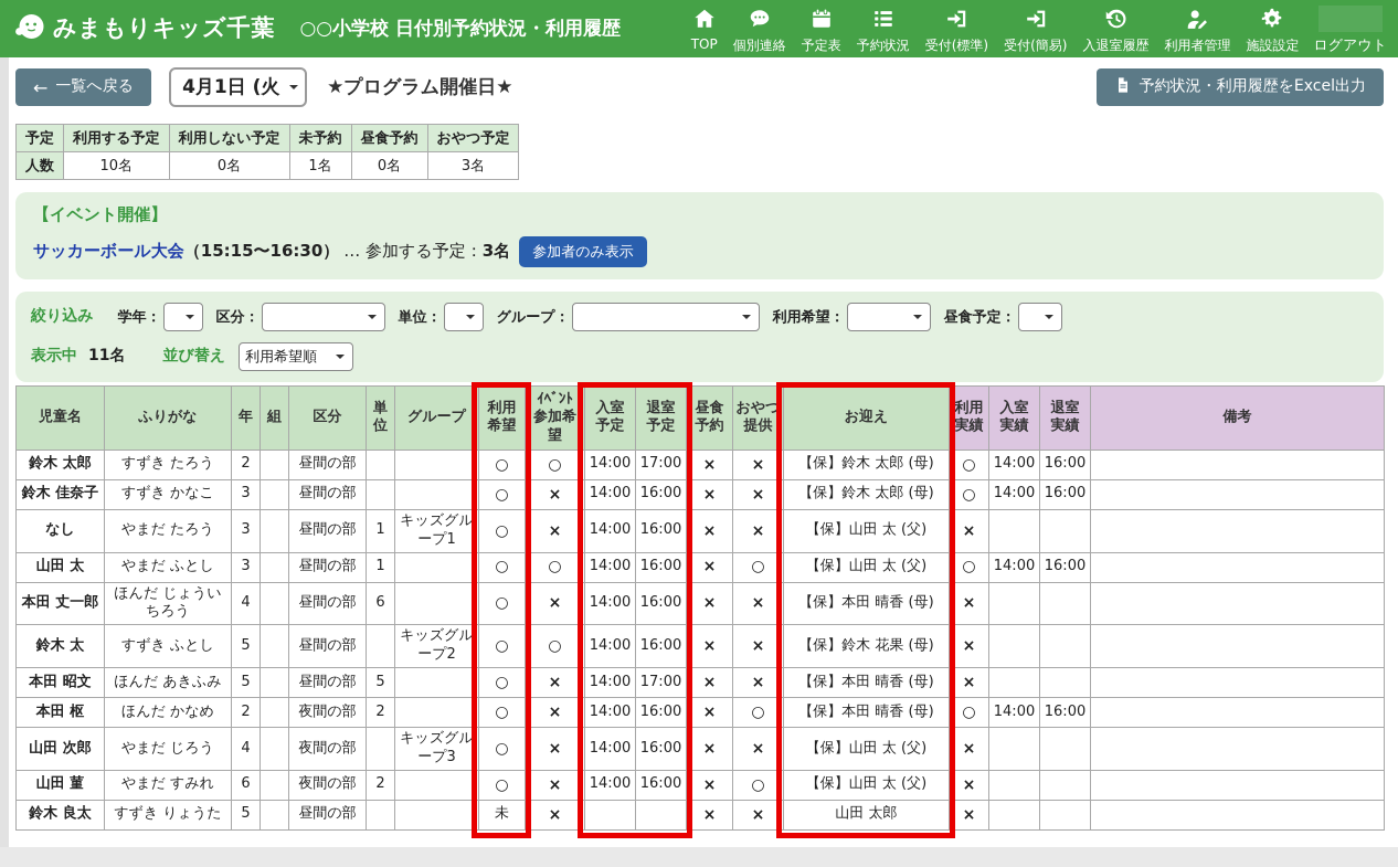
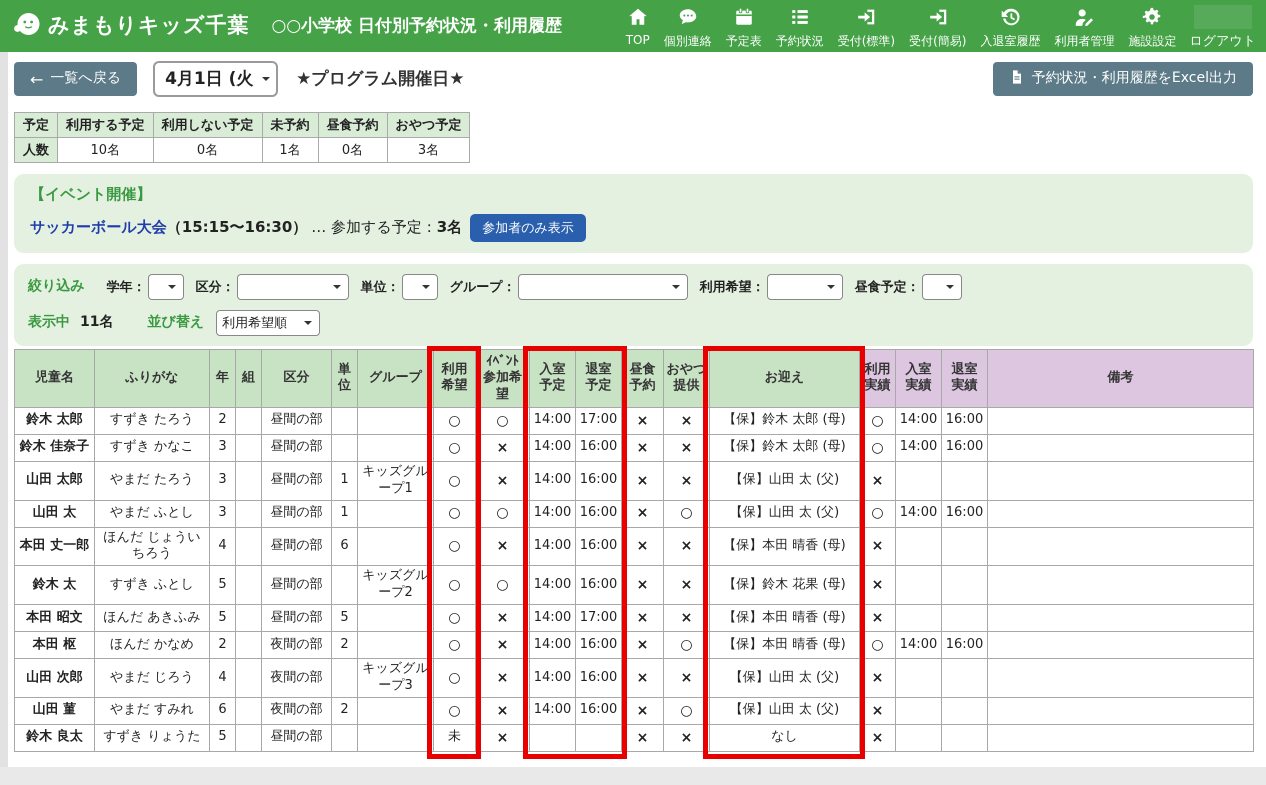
  みまもりキッズ千葉
  ○○小学校 日付別予約状況・利用履歴
  TOP
  個別連絡
  予定表
  予約状況
  受付(標準)
  受付(簡易)
  入退室履歴
  利用者管理
  施設設定
  ログアウト
  ←
  一覧へ戻る
  4月1日 (火
  ★プログラム開催日★
  予約状況・利用履歴をExcel出力
  予定	利用する予定	利用しない予定	未予約	昼食予約	おやつ予定
  人数	10名	0名	1名	0名	3名
  【イベント開催】
  サッカーボール大会
  （15:15〜16:30）
  … 参加する予定：
  3名
  参加者のみ表示
  絞り込み
  学年：
  区分：
  単位：
  グループ：
  利用希望：
  昼食予定：
  表示中
  11名
  並び替え
  利用希望順
  児童名	ふりがな	年	組	区分	単 位	グループ	利用 希望	ｲﾍﾞﾝﾄ 参加希望	入室 予定	退室 予定	昼食 予約	おやつ 提供	お迎え	利用 実績	入室 実績	退室 実績	備考
  鈴木 太郎	すずき たろう	2		昼間の部			○	○	14:00	17:00	×	×	【保】鈴木 太郎 (母)	○	14:00	16:00
  鈴木 佳奈子	すずき かなこ	3		昼間の部			○	×	14:00	16:00	×	×	【保】鈴木 太郎 (母)	○	14:00	16:00
- なし	やまだ たろう	3		昼間の部	1	キッズグループ1	○	×	14:00	16:00	×	×	【保】山田 太 (父)	×
+ 山田 太郎	やまだ たろう	3		昼間の部	1	キッズグループ1	○	×	14:00	16:00	×	×	【保】山田 太 (父)	×
  山田 太	やまだ ふとし	3		昼間の部	1		○	○	14:00	16:00	×	○	【保】山田 太 (父)	○	14:00	16:00
  本田 丈一郎	ほんだ じょういちろう	4		昼間の部	6		○	×	14:00	16:00	×	×	【保】本田 晴香 (母)	×
  鈴木 太	すずき ふとし	5		昼間の部		キッズグループ2	○	○	14:00	16:00	×	×	【保】鈴木 花果 (母)	×
  本田 昭文	ほんだ あきふみ	5		昼間の部	5		○	×	14:00	17:00	×	×	【保】本田 晴香 (母)	×
  本田 枢	ほんだ かなめ	2		夜間の部	2		○	×	14:00	16:00	×	○	【保】本田 晴香 (母)	○	14:00	16:00
  山田 次郎	やまだ じろう	4		夜間の部		キッズグループ3	○	×	14:00	16:00	×	×	【保】山田 太 (父)	×
  山田 菫	やまだ すみれ	6		夜間の部	2		○	×	14:00	16:00	×	○	【保】山田 太 (父)	×
- 鈴木 良太	すずき りょうた	5		昼間の部			未	×			×	×	山田 太郎	×
+ 鈴木 良太	すずき りょうた	5		昼間の部			未	×			×	×	なし	×
